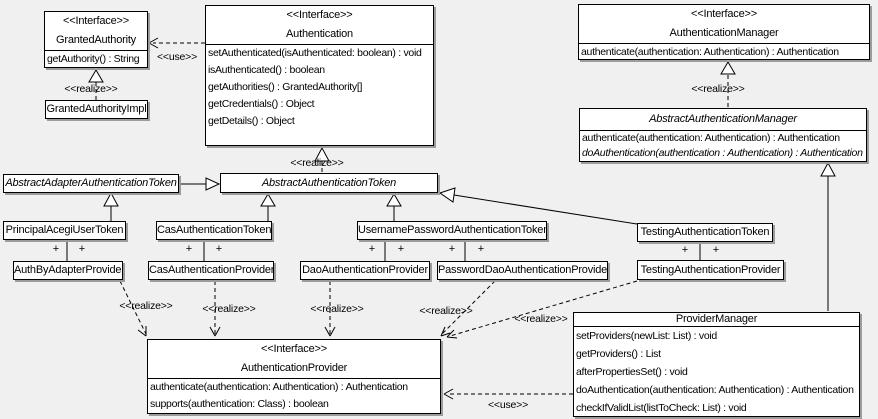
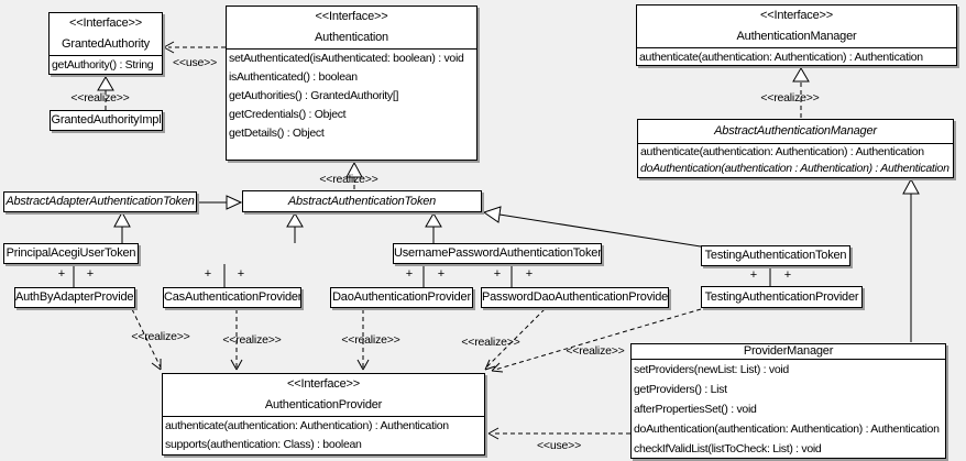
  <<use>>
  <<realize>>
  <<realize>>
  <<realize>>
  +
  +
  +
  +
  +
  +
  +
  +
  +
  +
  <<realize>>
  <<realize>>
  <<realize>>
  <<realize>>
  <<realize>>
  <<use>>
  <<Interface>>
  GrantedAuthority
  getAuthority() : String
  GrantedAuthorityImpl
  <<Interface>>
  Authentication
  setAuthenticated(isAuthenticated: boolean) : void
  isAuthenticated() : boolean
  getAuthorities() : GrantedAuthority[]
  getCredentials() : Object
  getDetails() : Object
  <<Interface>>
  AuthenticationManager
  authenticate(authentication: Authentication) : Authentication
  AbstractAuthenticationManager
  authenticate(authentication: Authentication) : Authentication
  doAuthentication(authentication : Authentication) : Authentication
  AbstractAdapterAuthenticationToken
  AbstractAuthenticationToken
  PrincipalAcegiUserToken
- CasAuthenticationToken
  UsernamePasswordAuthenticationToke
  TestingAuthenticationToken
  AuthByAdapterProvide
  CasAuthenticationProvider
  DaoAuthenticationProvider
  PasswordDaoAuthenticationProvide
  TestingAuthenticationProvider
  <<Interface>>
  AuthenticationProvider
  authenticate(authentication: Authentication) : Authentication
  supports(authentication: Class) : boolean
  ProviderManager
  setProviders(newList: List) : void
  getProviders() : List
  afterPropertiesSet() : void
  doAuthentication(authentication: Authentication) : Authentication
  checkIfValidList(listToCheck: List) : void
